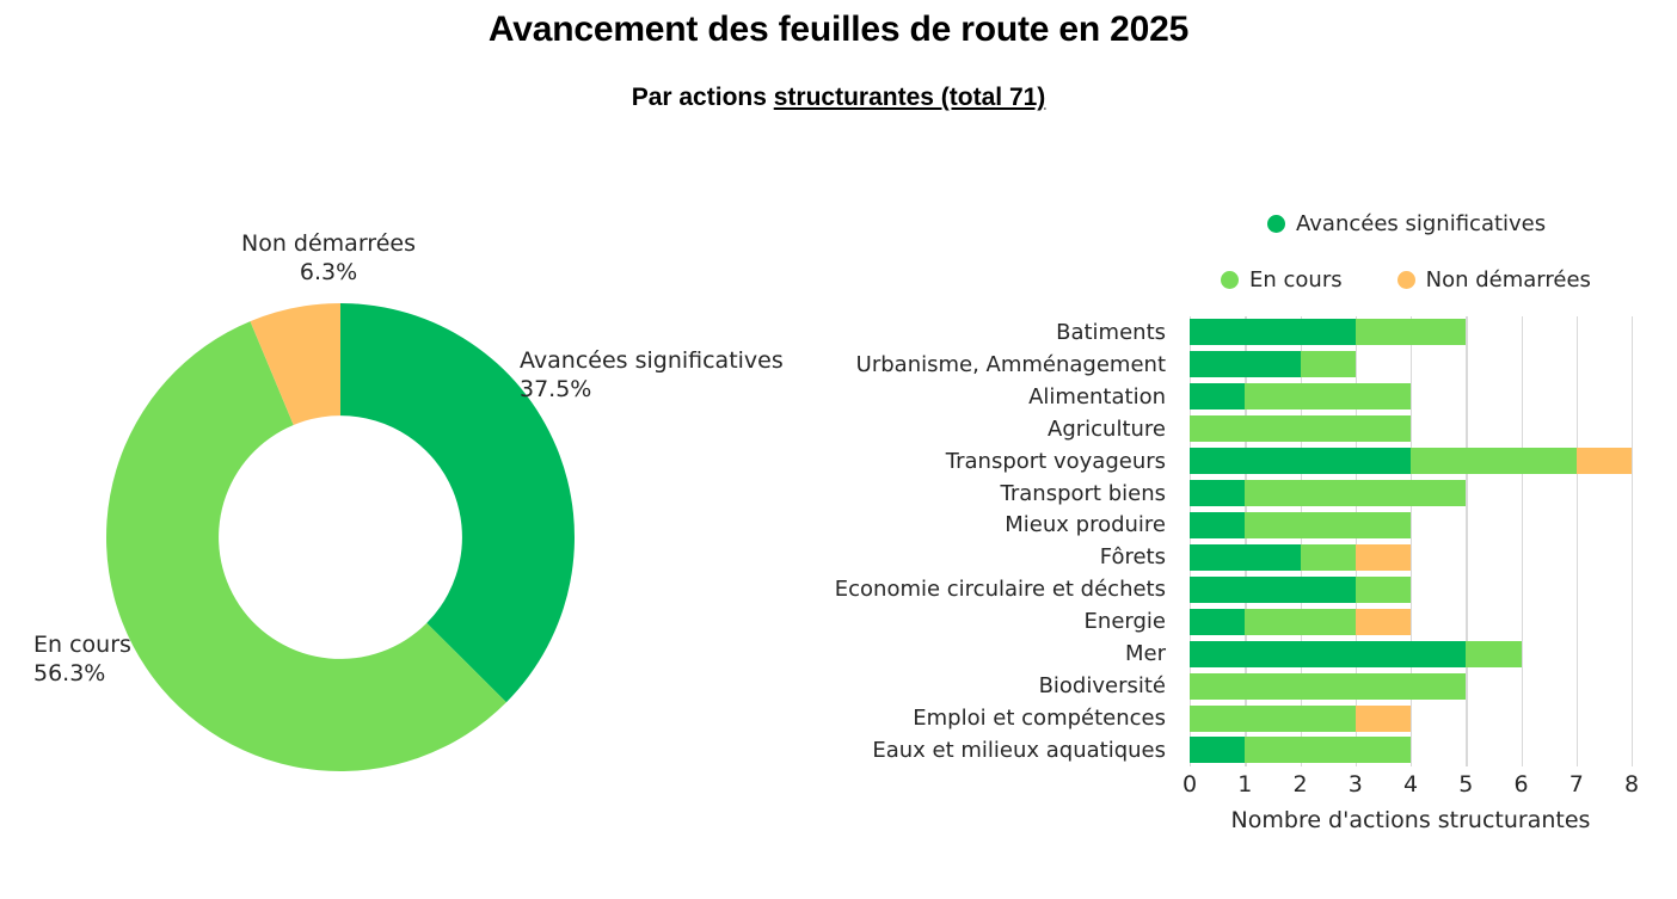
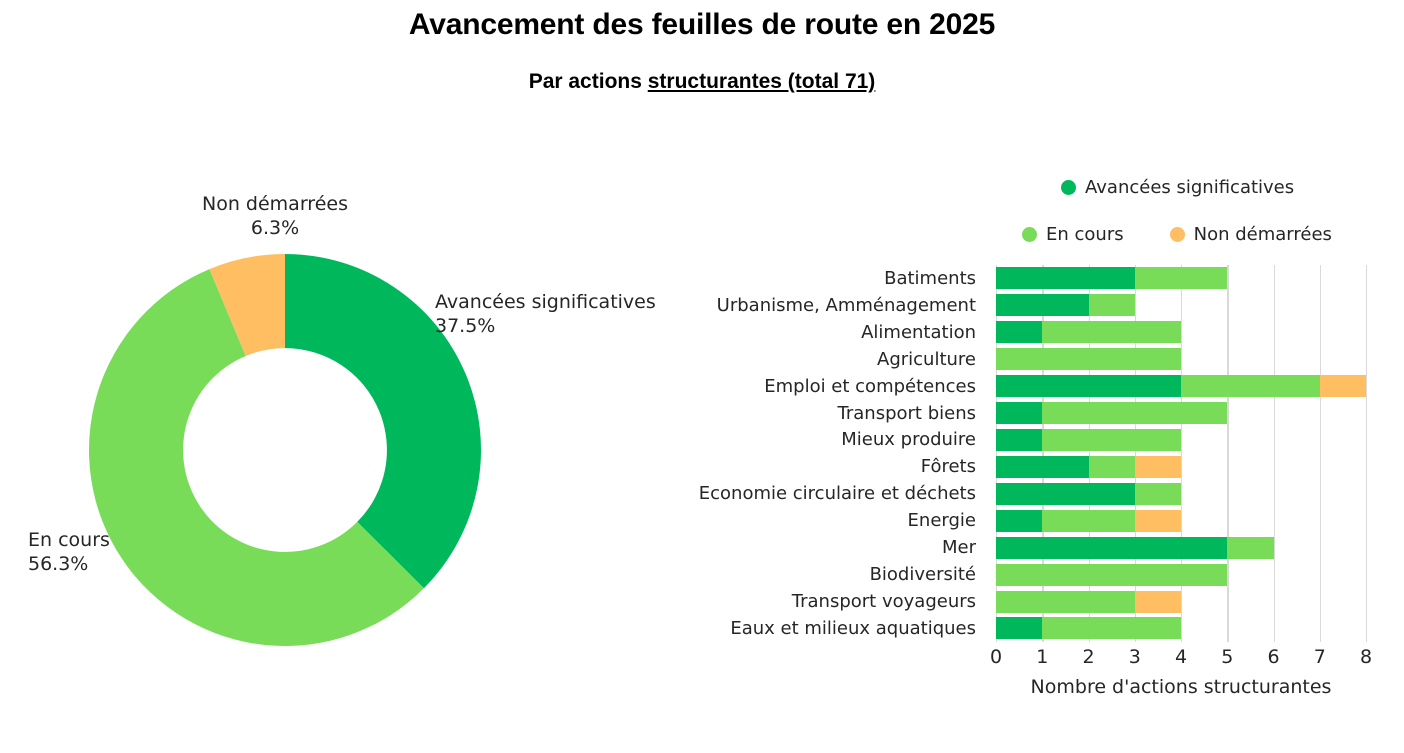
  Avancement des feuilles de route en 2025
  Par actions structurantes (total 71)
  Non démarrées
  6.3%
  Avancées significatives
  37.5%
  En cours
  56.3%
  Avancées significatives
  En cours
  Non démarrées
  Batiments
  Urbanisme, Amménagement
  Alimentation
  Agriculture
- Transport voyageurs
+ Emploi et compétences
  Transport biens
  Mieux produire
  Fôrets
  Economie circulaire et déchets
  Energie
  Mer
  Biodiversité
- Emploi et compétences
+ Transport voyageurs
  Eaux et milieux aquatiques
  0
  1
  2
  3
  4
  5
  6
  7
  8
  Nombre d'actions structurantes
